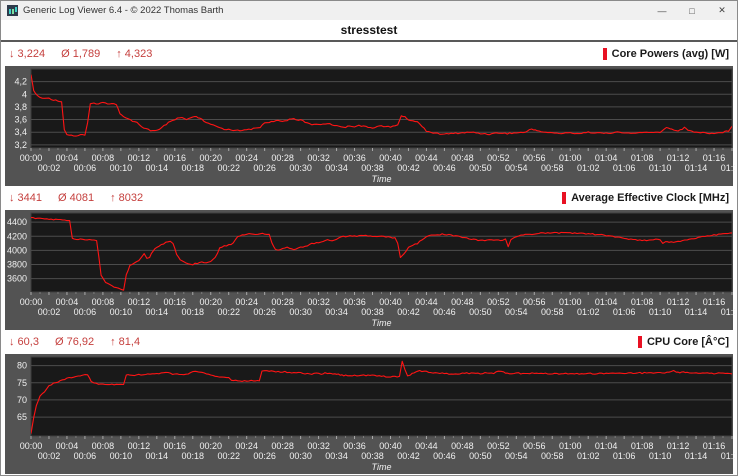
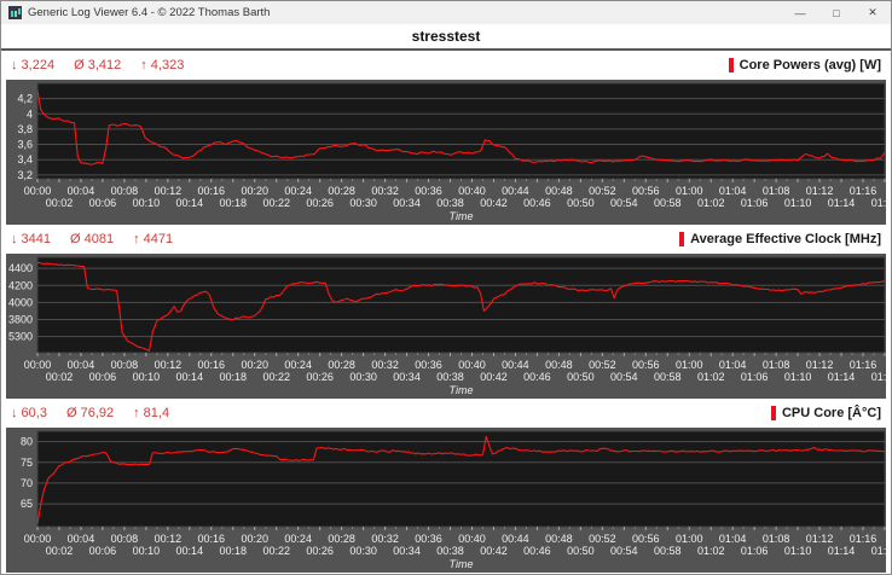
  Generic Log Viewer 6.4 - © 2022 Thomas Barth
  —
  □
  ✕
  stresstest
  ↓ 3,224
- Ø 1,789
+ Ø 3,412
  ↑ 4,323
  Core Powers (avg) [W]
  4,2
  4
  3,8
  3,6
  3,4
  3,2
  00:00
  00:02
  00:04
  00:06
  00:08
  00:10
  00:12
  00:14
  00:16
  00:18
  00:20
  00:22
  00:24
  00:26
  00:28
  00:30
  00:32
  00:34
  00:36
  00:38
  00:40
  00:42
  00:44
  00:46
  00:48
  00:50
  00:52
  00:54
  00:56
  00:58
  01:00
  01:02
  01:04
  01:06
  01:08
  01:10
  01:12
  01:14
  01:16
  Time
  ↓ 3441
  Ø 4081
- ↑ 8032
+ ↑ 4471
  Average Effective Clock [MHz]
  4400
  4200
  4000
  3800
- 3600
+ 5300
  00:00
  00:02
  00:04
  00:06
  00:08
  00:10
  00:12
  00:14
  00:16
  00:18
  00:20
  00:22
  00:24
  00:26
  00:28
  00:30
  00:32
  00:34
  00:36
  00:38
  00:40
  00:42
  00:44
  00:46
  00:48
  00:50
  00:52
  00:54
  00:56
  00:58
  01:00
  01:02
  01:04
  01:06
  01:08
  01:10
  01:12
  01:14
  01:16
  Time
  ↓ 60,3
  Ø 76,92
  ↑ 81,4
  CPU Core [Â°C]
  80
  75
  70
  65
  00:00
  00:02
  00:04
  00:06
  00:08
  00:10
  00:12
  00:14
  00:16
  00:18
  00:20
  00:22
  00:24
  00:26
  00:28
  00:30
  00:32
  00:34
  00:36
  00:38
  00:40
  00:42
  00:44
  00:46
  00:48
  00:50
  00:52
  00:54
  00:56
  00:58
  01:00
  01:02
  01:04
  01:06
  01:08
  01:10
  01:12
  01:14
  01:16
  Time
